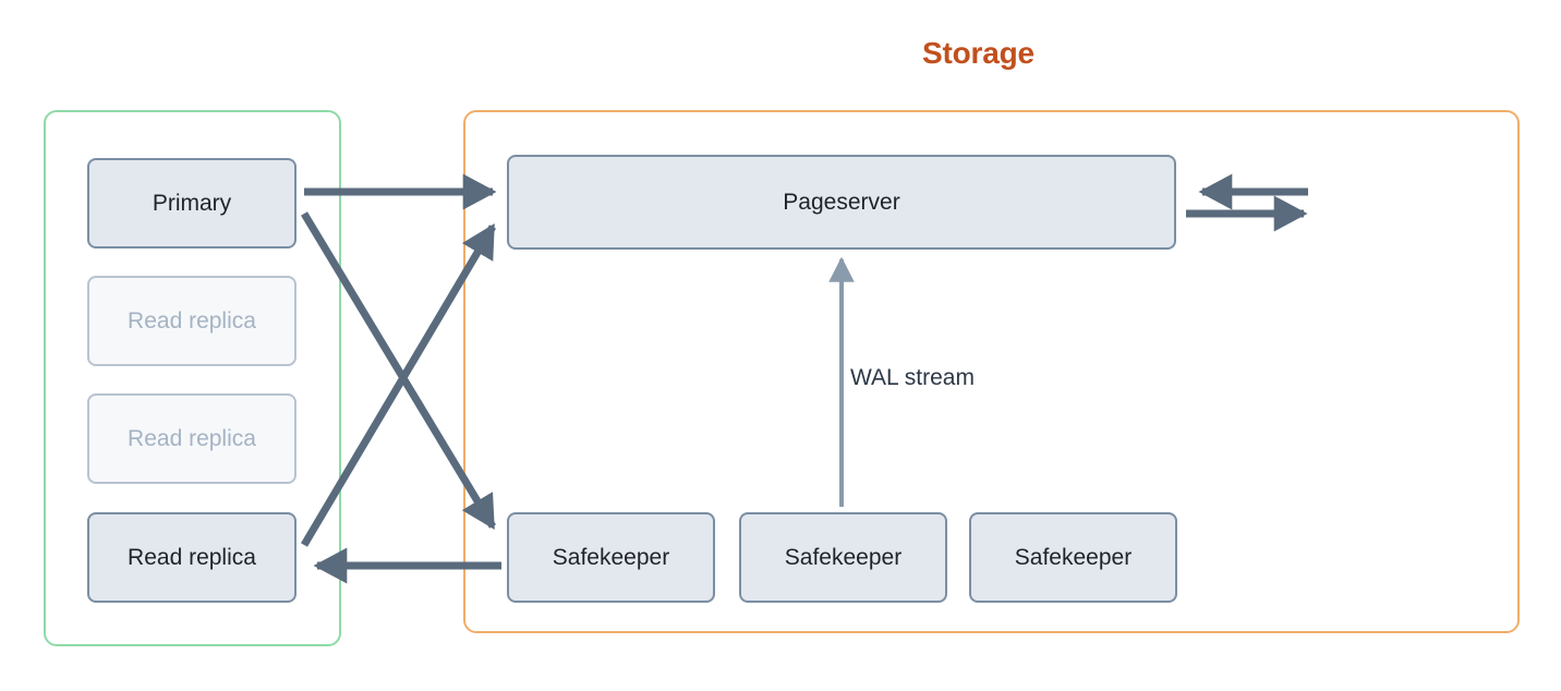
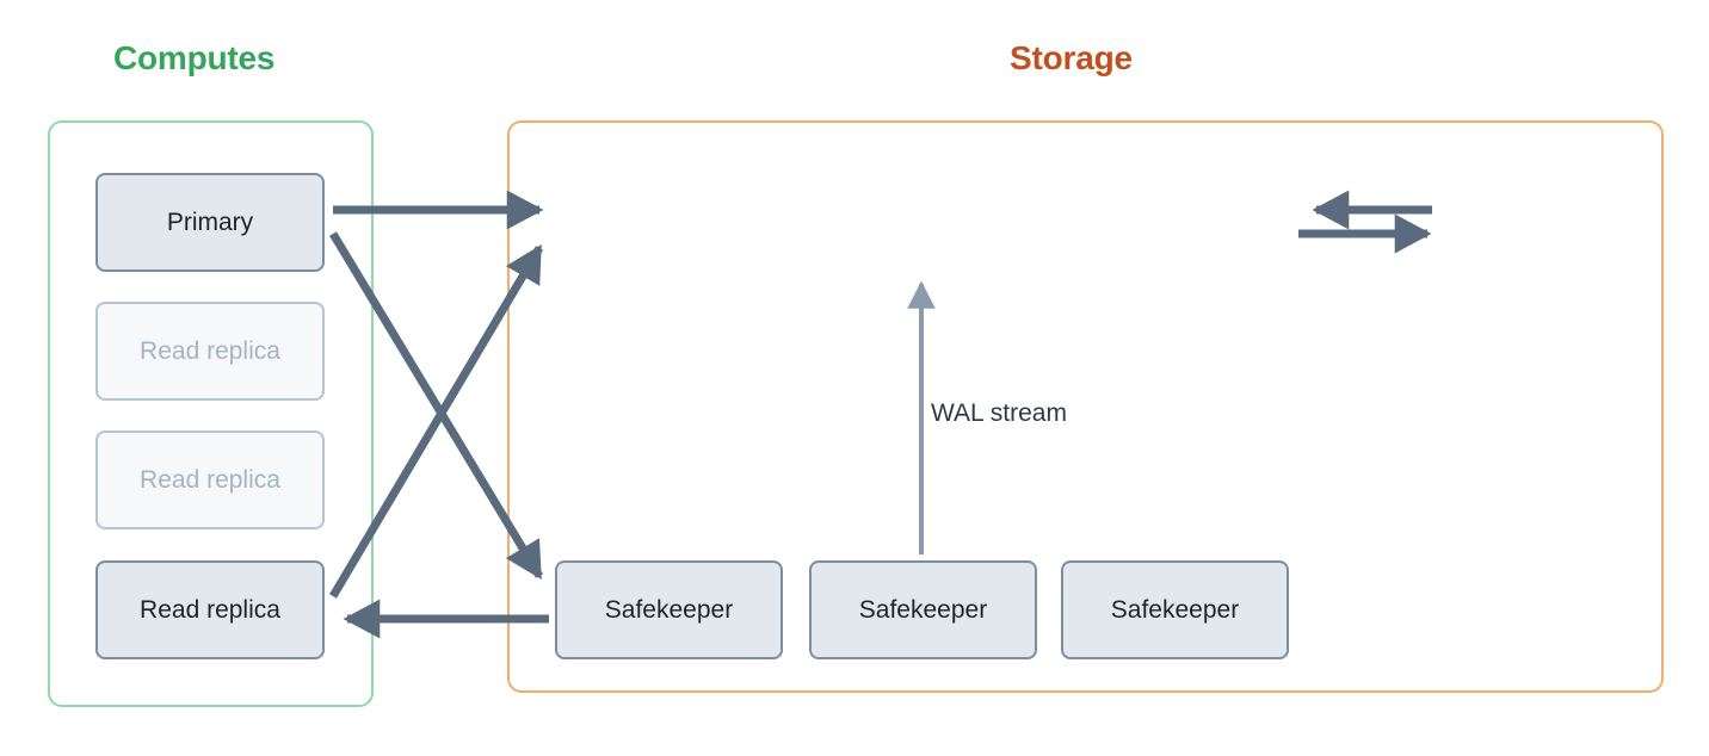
+ Computes
  Storage
  WAL stream
  Primary
  Read replica
  Read replica
  Read replica
- Pageserver
  Safekeeper
  Safekeeper
  Safekeeper
